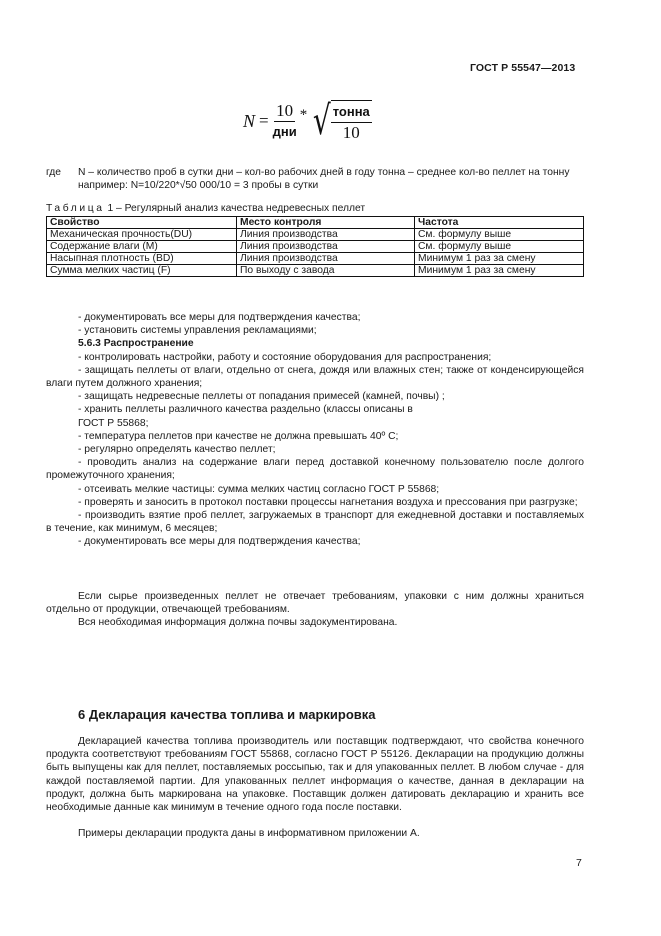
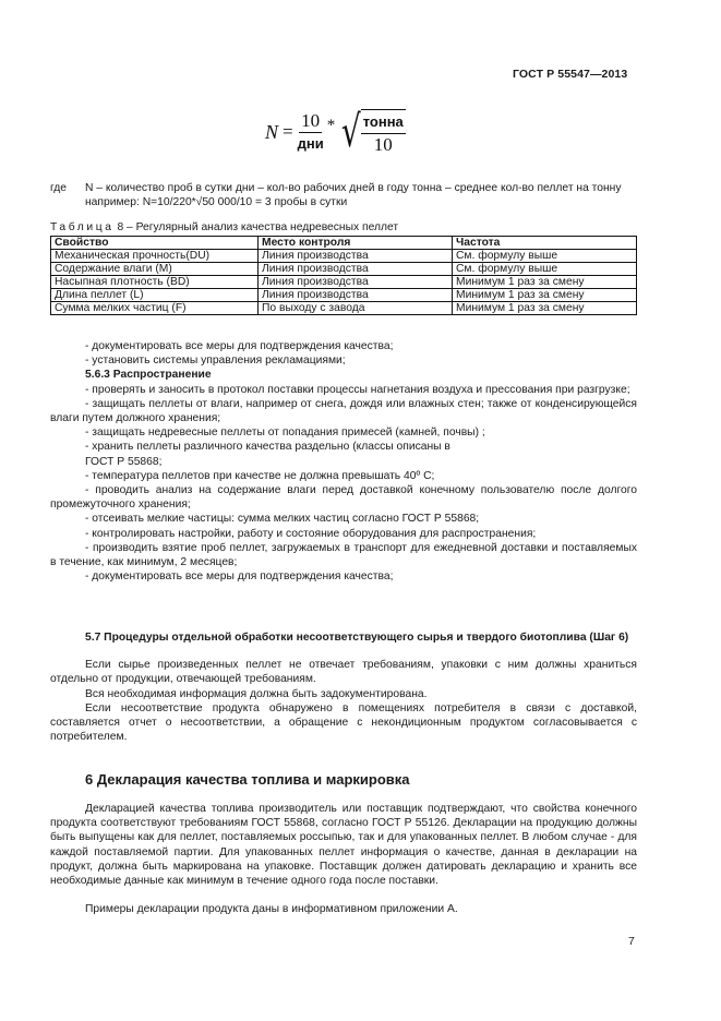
  ГОСТ Р 55547—2013
  N
  =
  10
  дни
  *
  √
  тонна
  10
  где
  N – количество проб в сутки дни – кол-во рабочих дней в году тонна – среднее кол-во пеллет на тонну например: N=10/220*√50 000/10 = 3 пробы в сутки
- Таблица 1 – Регулярный анализ качества недревесных пеллет
+ Таблица 8 – Регулярный анализ качества недревесных пеллет
  Свойство	Место контроля	Частота
  Механическая прочность(DU)	Линия производства	См. формулу выше
  Содержание влаги (M)	Линия производства	См. формулу выше
  Насыпная плотность (BD)	Линия производства	Минимум 1 раз за смену
+ Длина пеллет (L)	Линия производства	Минимум 1 раз за смену
  Сумма мелких частиц (F)	По выходу с завода	Минимум 1 раз за смену
  - документировать все меры для подтверждения качества;
  - установить системы управления рекламациями;
  5.6.3 Распространение
- - контролировать настройки, работу и состояние оборудования для распространения;
+ - проверять и заносить в протокол поставки процессы нагнетания воздуха и прессования при разгрузке;
- - защищать пеллеты от влаги, отдельно от снега, дождя или влажных стен; также от конденсирующейся влаги путем должного хранения;
+ - защищать пеллеты от влаги, например от снега, дождя или влажных стен; также от конденсирующейся влаги путем должного хранения;
  - защищать недревесные пеллеты от попадания примесей (камней, почвы) ;
  - хранить пеллеты различного качества раздельно (классы описаны в
  ГОСТ Р 55868;
  - температура пеллетов при качестве не должна превышать 40º С;
- - регулярно определять качество пеллет;
  - проводить анализ на содержание влаги перед доставкой конечному пользователю после долгого промежуточного хранения;
  - отсеивать мелкие частицы: сумма мелких частиц согласно ГОСТ Р 55868;
- - проверять и заносить в протокол поставки процессы нагнетания воздуха и прессования при разгрузке;
+ - контролировать настройки, работу и состояние оборудования для распространения;
- - производить взятие проб пеллет, загружаемых в транспорт для ежедневной доставки и поставляемых в течение, как минимум, 6 месяцев;
+ - производить взятие проб пеллет, загружаемых в транспорт для ежедневной доставки и поставляемых в течение, как минимум, 2 месяцев;
  - документировать все меры для подтверждения качества;
+ 5.7 Процедуры отдельной обработки несоответствующего сырья и твердого биотоплива (Шаг 6)
  Если сырье произведенных пеллет не отвечает требованиям, упаковки с ним должны храниться отдельно от продукции, отвечающей требованиям.
- Вся необходимая информация должна почвы задокументирована.
+ Вся необходимая информация должна быть задокументирована.
+ Если несоответствие продукта обнаружено в помещениях потребителя в связи с доставкой, составляется отчет о несоответствии, а обращение с некондиционным продуктом согласовывается с потребителем.
  6 Декларация качества топлива и маркировка
  Декларацией качества топлива производитель или поставщик подтверждают, что свойства конечного продукта соответствуют требованиям ГОСТ 55868, согласно ГОСТ Р 55126. Декларации на продукцию должны быть выпущены как для пеллет, поставляемых россыпью, так и для упакованных пеллет. В любом случае - для каждой поставляемой партии. Для упакованных пеллет информация о качестве, данная в декларации на продукт, должна быть маркирована на упаковке. Поставщик должен датировать декларацию и хранить все необходимые данные как минимум в течение одного года после поставки.
  Примеры декларации продукта даны в информативном приложении А.
  7
